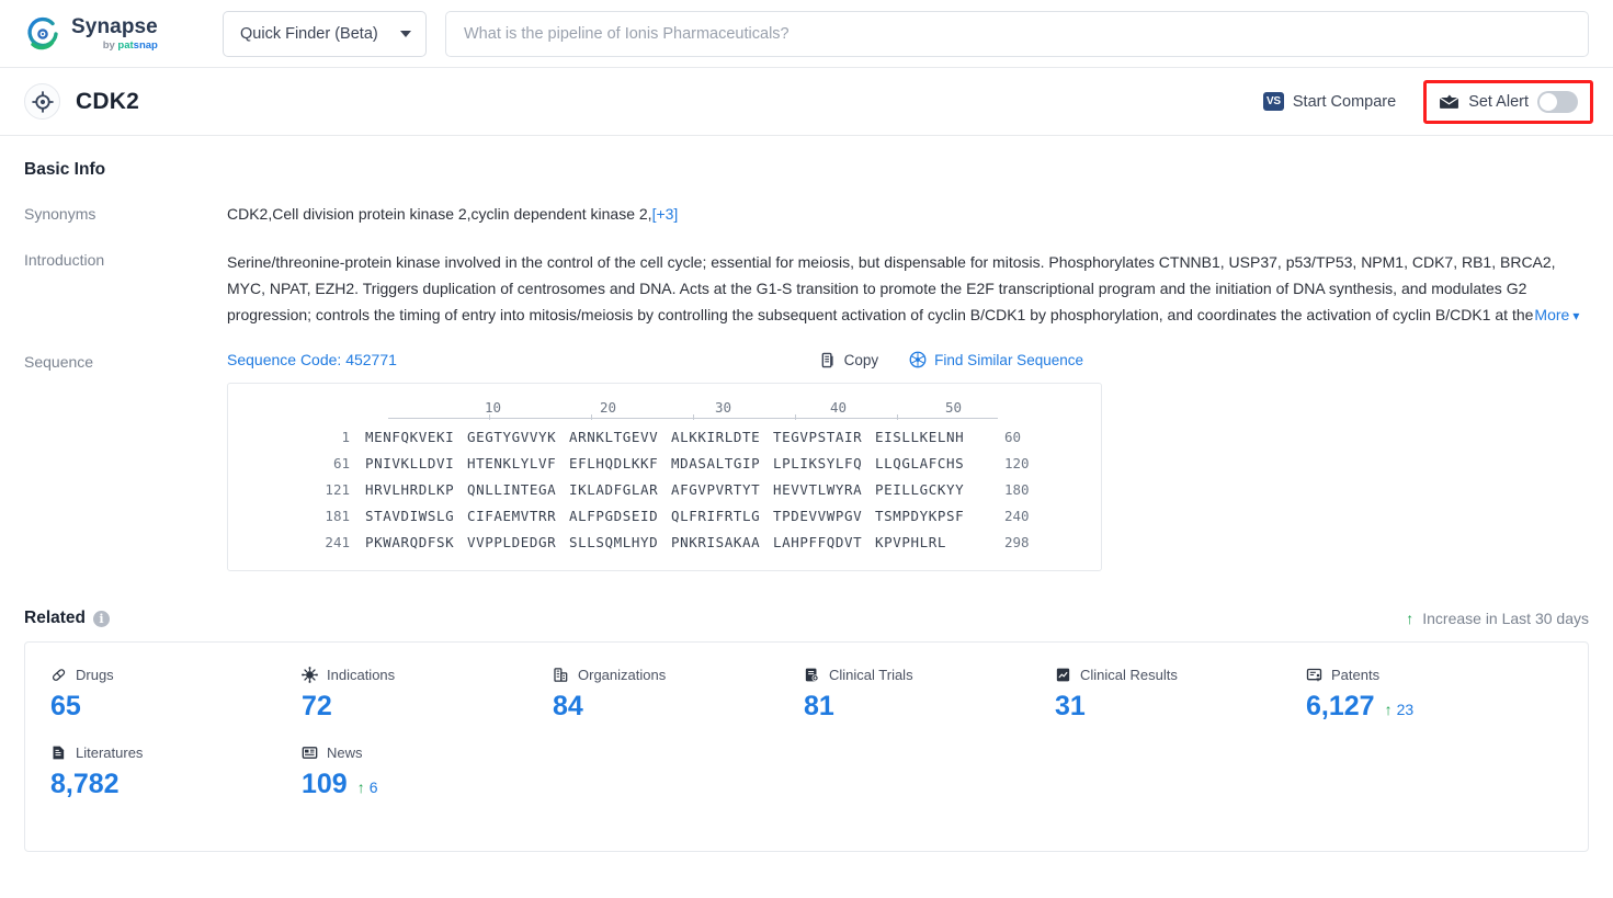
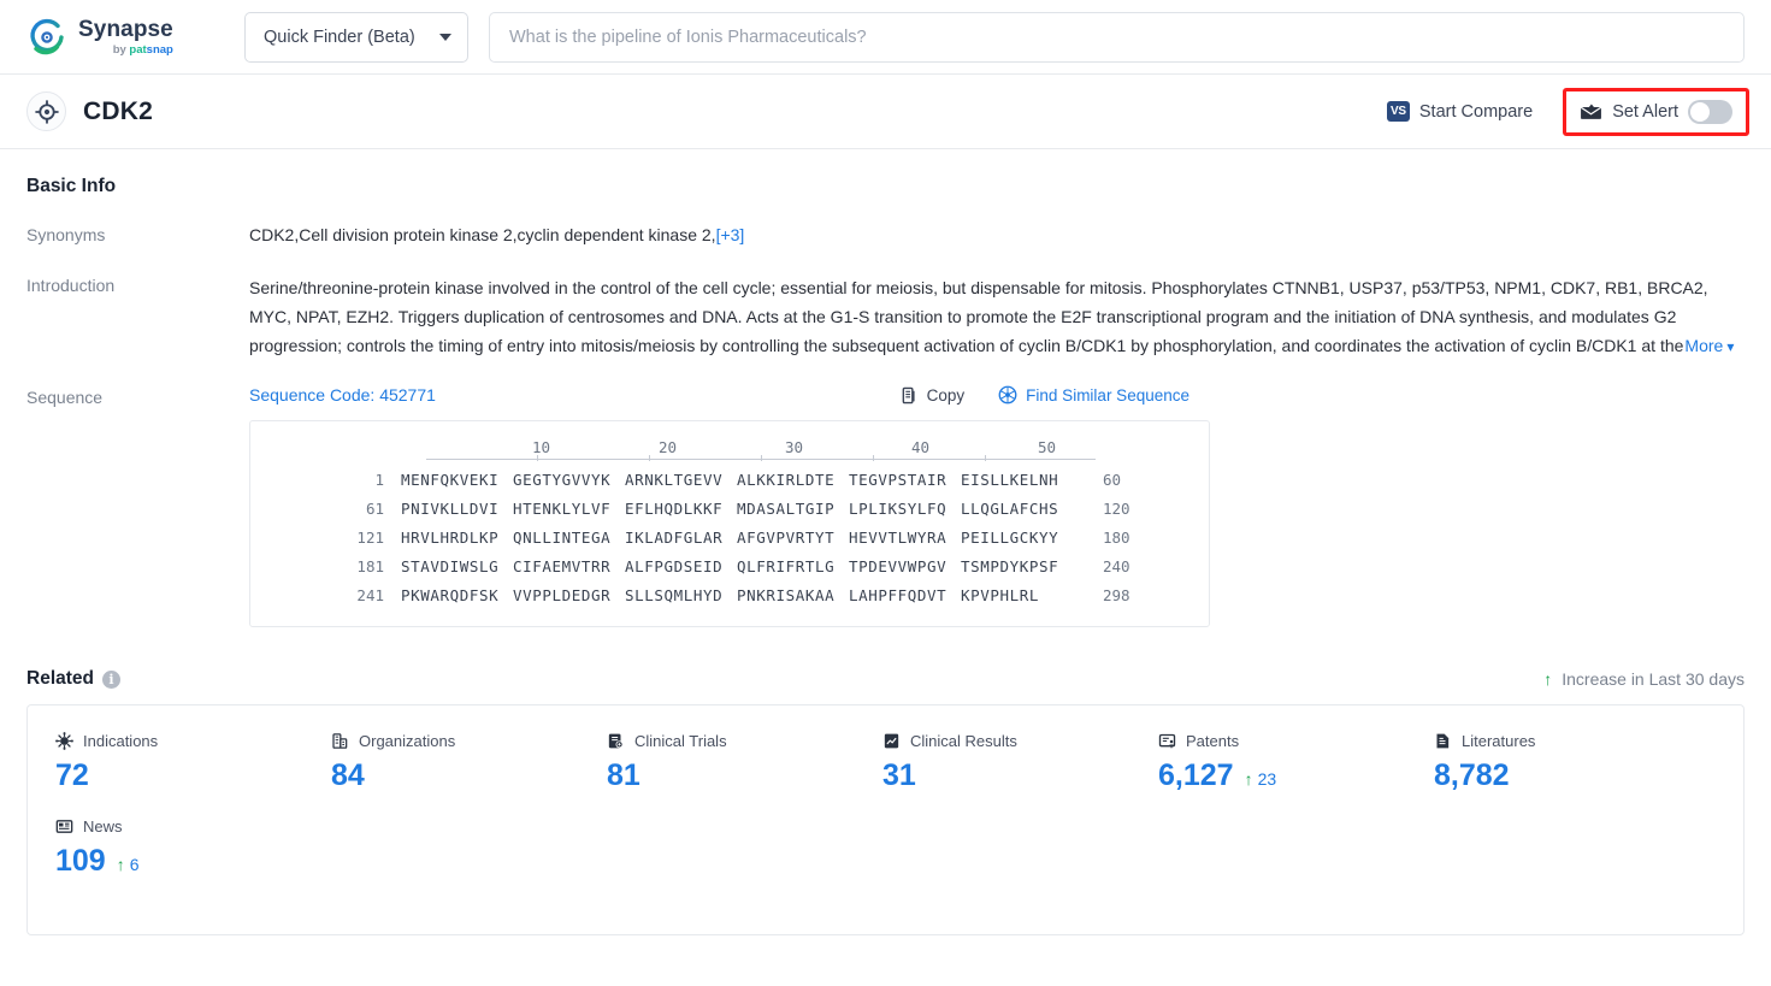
  Synapse
  by patsnap
  Quick Finder (Beta)
  What is the pipeline of Ionis Pharmaceuticals?
  CDK2
  VS
  Start Compare
  Set Alert
  Basic Info
  Synonyms
  CDK2,Cell division protein kinase 2,cyclin dependent kinase 2,[+3]
  Introduction
  Serine/threonine-protein kinase involved in the control of the cell cycle; essential for meiosis, but dispensable for mitosis. Phosphorylates CTNNB1, USP37, p53/TP53, NPM1, CDK7, RB1, BRCA2, MYC, NPAT, EZH2. Triggers duplication of centrosomes and DNA. Acts at the G1-S transition to promote the E2F transcriptional program and the initiation of DNA synthesis, and modulates G2 progression; controls the timing of entry into mitosis/meiosis by controlling the subsequent activation of cyclin B/CDK1 by phosphorylation, and coordinates the activation of cyclin B/CDK1 at theMore ▾
  Sequence
  Sequence Code: 452771
  Copy
  Find Similar Sequence
  10
  20
  30
  40
  50
  1
  MENFQKVEKI
  GEGTYGVVYK
  ARNKLTGEVV
  ALKKIRLDTE
  TEGVPSTAIR
  EISLLKELNH
  60
  61
  PNIVKLLDVI
  HTENKLYLVF
  EFLHQDLKKF
  MDASALTGIP
  LPLIKSYLFQ
  LLQGLAFCHS
  120
  121
  HRVLHRDLKP
  QNLLINTEGA
  IKLADFGLAR
  AFGVPVRTYT
  HEVVTLWYRA
  PEILLGCKYY
  180
  181
  STAVDIWSLG
  CIFAEMVTRR
  ALFPGDSEID
  QLFRIFRTLG
  TPDEVVWPGV
  TSMPDYKPSF
  240
  241
  PKWARQDFSK
  VVPPLDEDGR
  SLLSQMLHYD
  PNKRISAKAA
  LAHPFFQDVT
  KPVPHLRL
  298
  Related
  i
  ↑
  Increase in Last 30 days
- Drugs
- 65
  Indications
  72
  Organizations
  84
  Clinical Trials
  81
  Clinical Results
  31
  Patents
  6,127
  ↑
  23
  Literatures
  8,782
  News
  109
  ↑
  6
